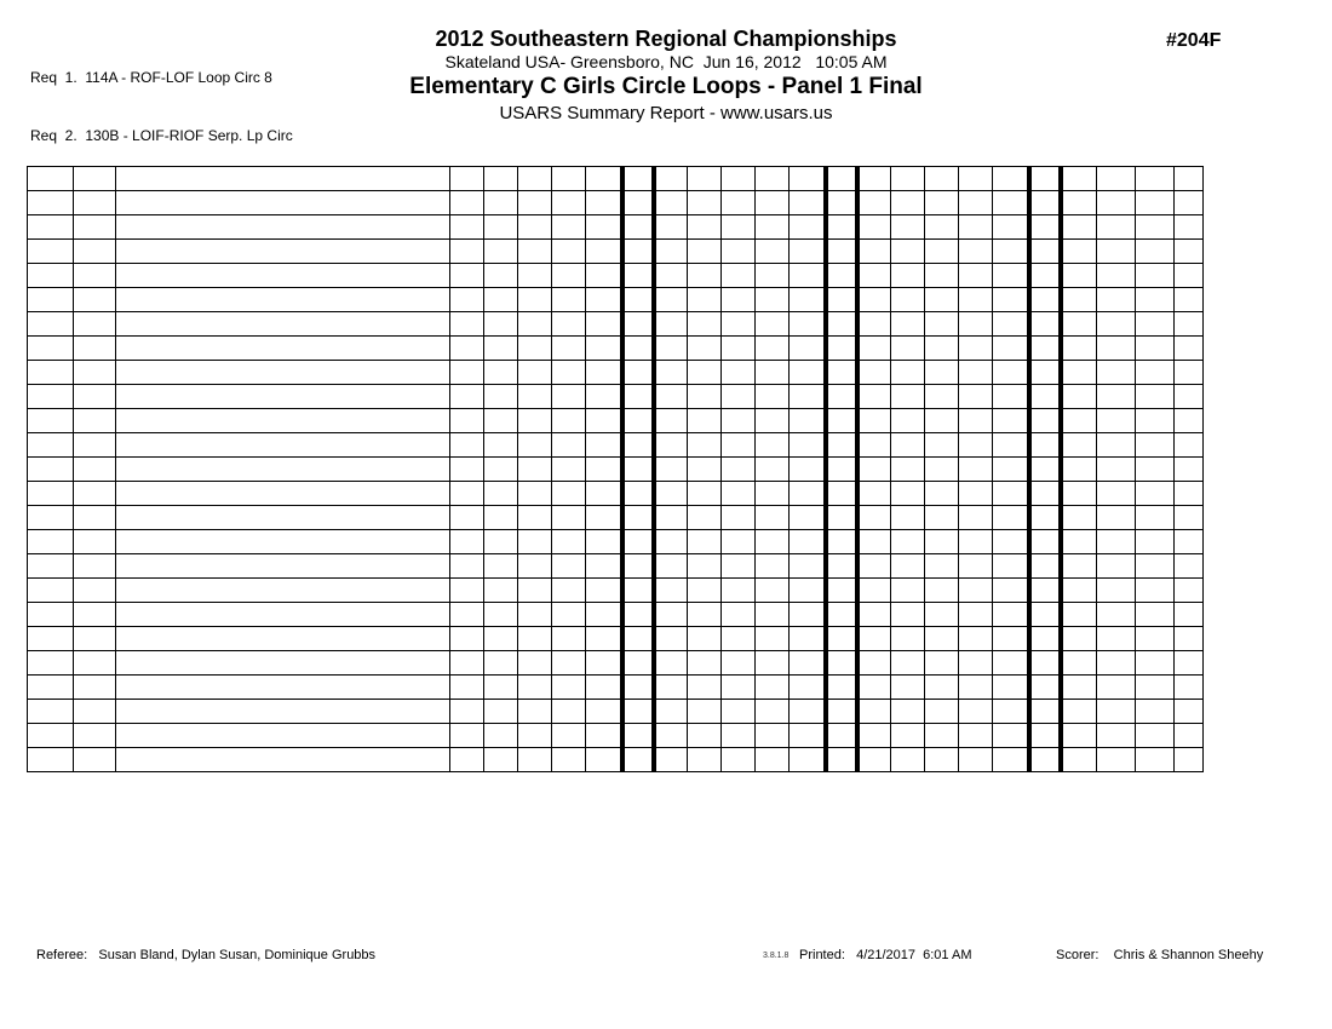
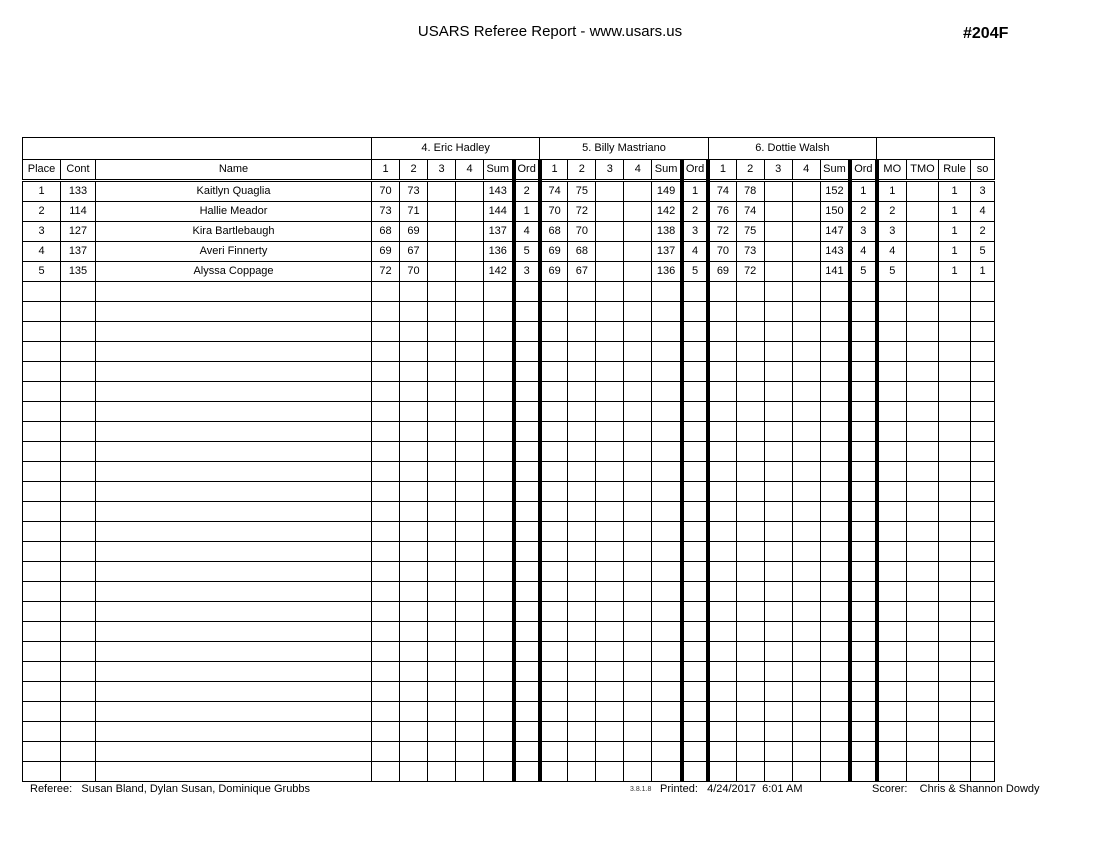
- Req 1. 114A - ROF-LOF Loop Circ 8
- Req 2. 130B - LOIF-RIOF Serp. Lp Circ
- 2012 Southeastern Regional Championships
- Skateland USA- Greensboro, NC Jun 16, 2012 10:05 AM
- Elementary C Girls Circle Loops - Panel 1 Final
- USARS Summary Report - www.usars.us
+ USARS Referee Report - www.usars.us
  #204F
+ 	4. Eric Hadley	5. Billy Mastriano	6. Dottie Walsh
+ Place	Cont	Name	1	2	3	4	Sum	Ord	1	2	3	4	Sum	Ord	1	2	3	4	Sum	Ord	MO	TMO	Rule	so
+ 1	133	Kaitlyn Quaglia	70	73			143	2	74	75			149	1	74	78			152	1	1		1	3
+ 2	114	Hallie Meador	73	71			144	1	70	72			142	2	76	74			150	2	2		1	4
+ 3	127	Kira Bartlebaugh	68	69			137	4	68	70			138	3	72	75			147	3	3		1	2
+ 4	137	Averi Finnerty	69	67			136	5	69	68			137	4	70	73			143	4	4		1	5
+ 5	135	Alyssa Coppage	72	70			142	3	69	67			136	5	69	72			141	5	5		1	1
  Referee: Susan Bland, Dylan Susan, Dominique Grubbs
- Printed: 4/21/2017 6:01 AM
+ Printed: 4/24/2017 6:01 AM
- Scorer: Chris & Shannon Sheehy
+ Scorer: Chris & Shannon Dowdy
